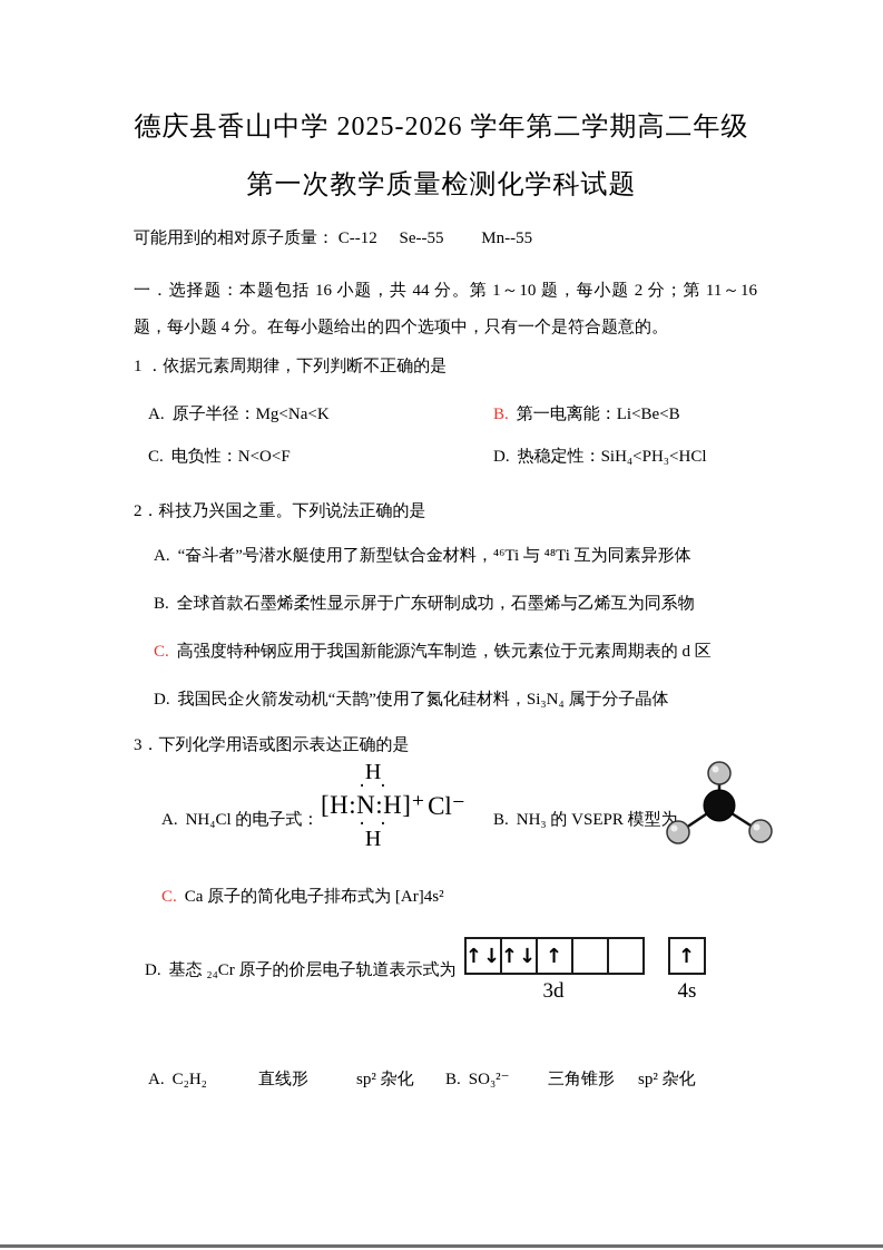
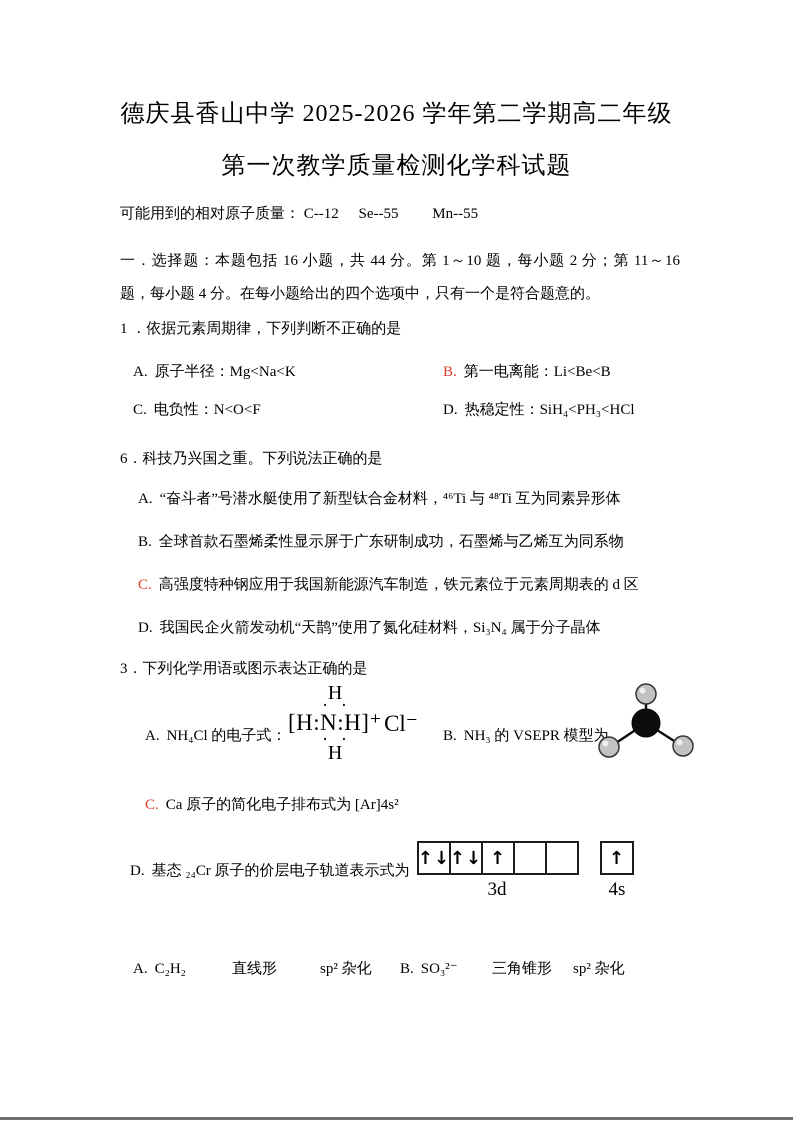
  德庆县香山中学 2025-2026 学年第二学期高二年级
  第一次教学质量检测化学科试题
  可能用到的相对原子质量： C--12 Se--55 Mn--55
  一．选择题：本题包括 16 小题，共 44 分。第 1～10 题，每小题 2 分；第 11～16 题，每小题 4 分。在每小题给出的四个选项中，只有一个是符合题意的。
  1 ．依据元素周期律，下列判断不正确的是
  A. 原子半径：Mg<Na<K
  B. 第一电离能：Li<Be<B
  C. 电负性：N<O<F
  D. 热稳定性：SiH₄<PH₃<HCl
- 2．科技乃兴国之重。下列说法正确的是
+ 6．科技乃兴国之重。下列说法正确的是
  A. “奋斗者”号潜水艇使用了新型钛合金材料，⁴⁶Ti 与 ⁴⁸Ti 互为同素异形体
  B. 全球首款石墨烯柔性显示屏于广东研制成功，石墨烯与乙烯互为同系物
  C. 高强度特种钢应用于我国新能源汽车制造，铁元素位于元素周期表的 d 区
  D. 我国民企火箭发动机“天鹊”使用了氮化硅材料，Si₃N₄ 属于分子晶体
  3．下列化学用语或图示表达正确的是
  A. NH₄Cl 的电子式：
  H
  · ·
  [H:N:H]⁺
  · ·
  H
  Cl⁻
  B. NH₃ 的 VSEPR 模型为
  C. Ca 原子的简化电子排布式为 [Ar]4s²
  D. 基态 ₂₄Cr 原子的价层电子轨道表示式为
  ↑↓
  ↑↓
  ↑
  ↑
  3d
  4s
  A. C₂H₂
  直线形
  sp² 杂化
  B. SO₃²⁻
  三角锥形
  sp² 杂化
